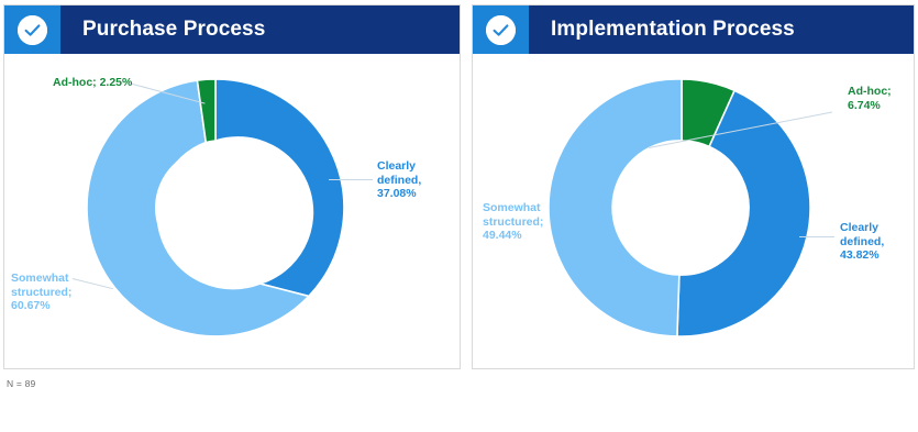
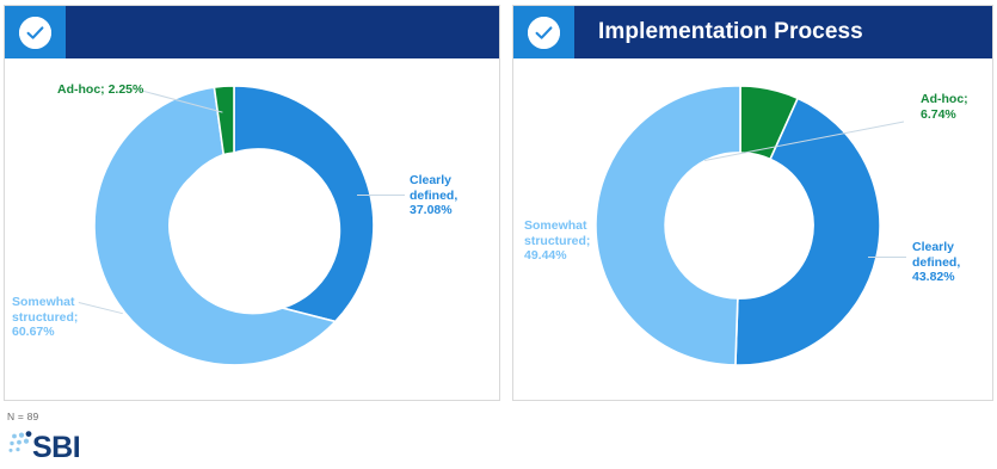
- Purchase Process
  Ad-hoc; 2.25%
  Clearly
  defined,
  37.08%
  Somewhat
  structured;
  60.67%
  Implementation Process
  Ad-hoc;
  6.74%
  Clearly
  defined,
  43.82%
  Somewhat
  structured;
  49.44%
  N = 89
+ SBI
